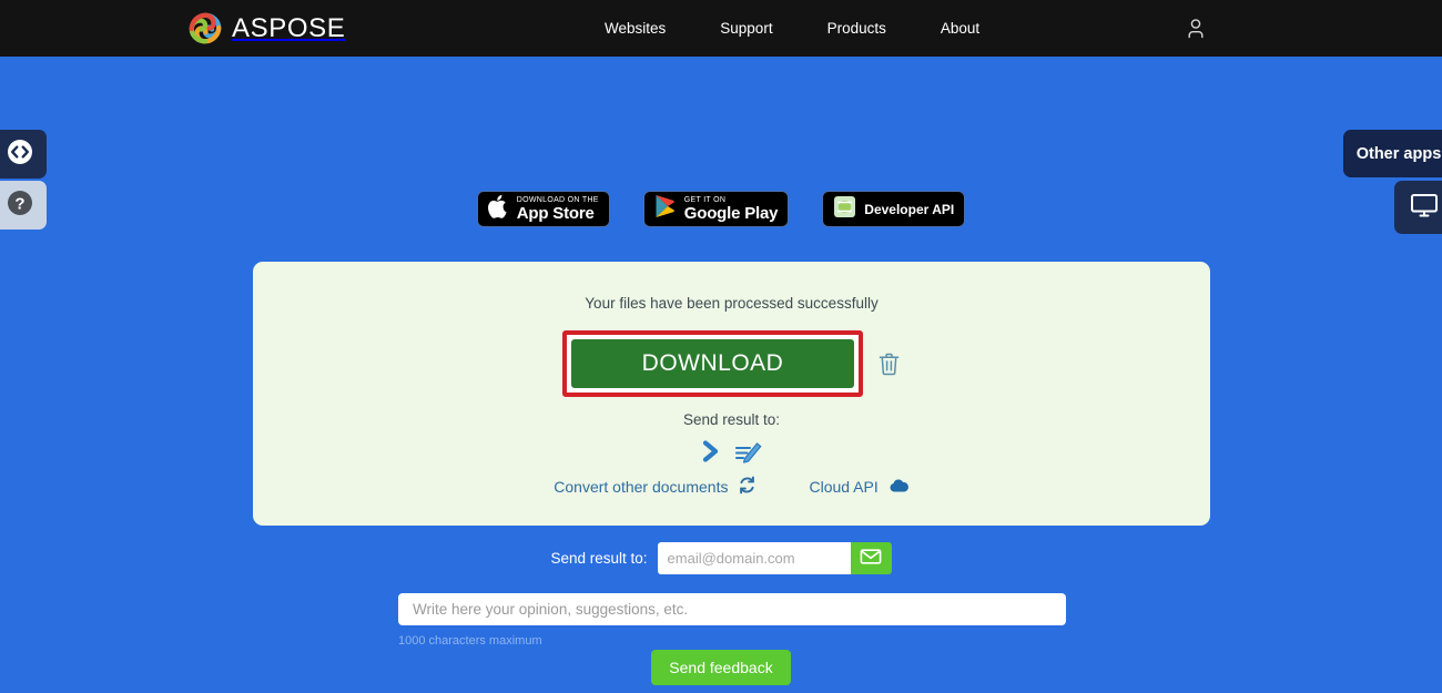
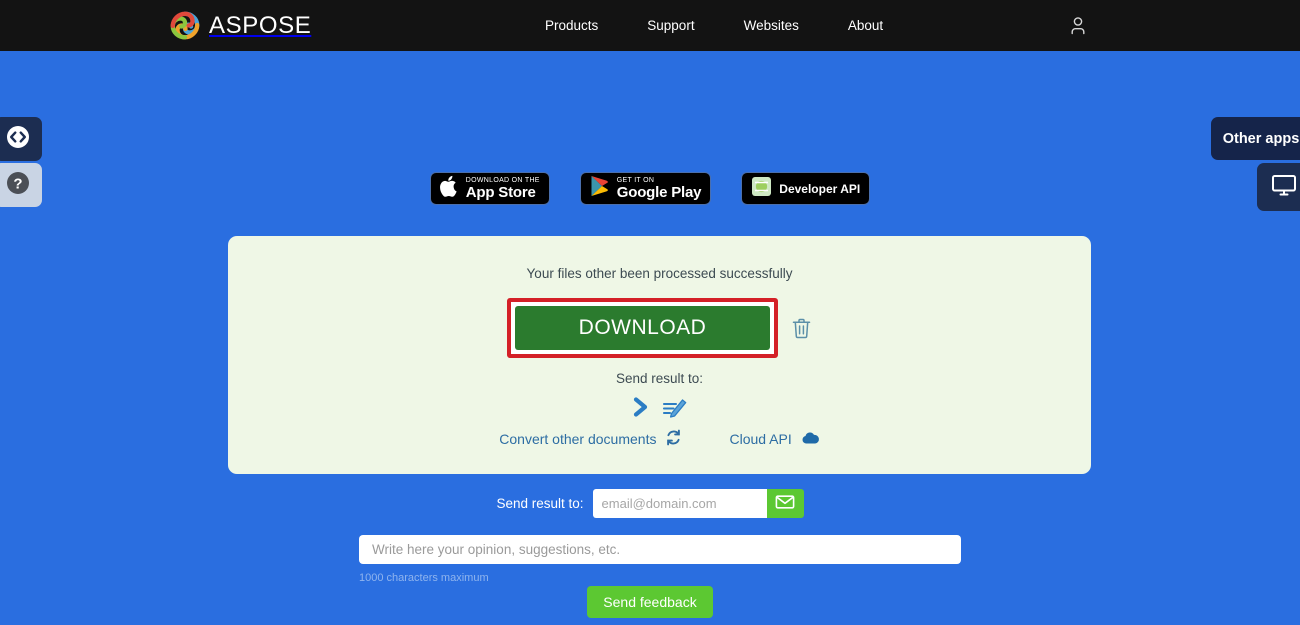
  ASPOSE
- Websites
+ Products
  Support
- Products
+ Websites
  About
  ?
  Other apps
  App Store
  Google Play
  Developer API
- Your files have been processed successfully
+ Your files other been processed successfully
  DOWNLOAD
  Send result to:
  Convert other documents
  Cloud API
  Send result to:
  email@domain.com
  Write here your opinion, suggestions, etc.
  1000 characters maximum
  Send feedback
